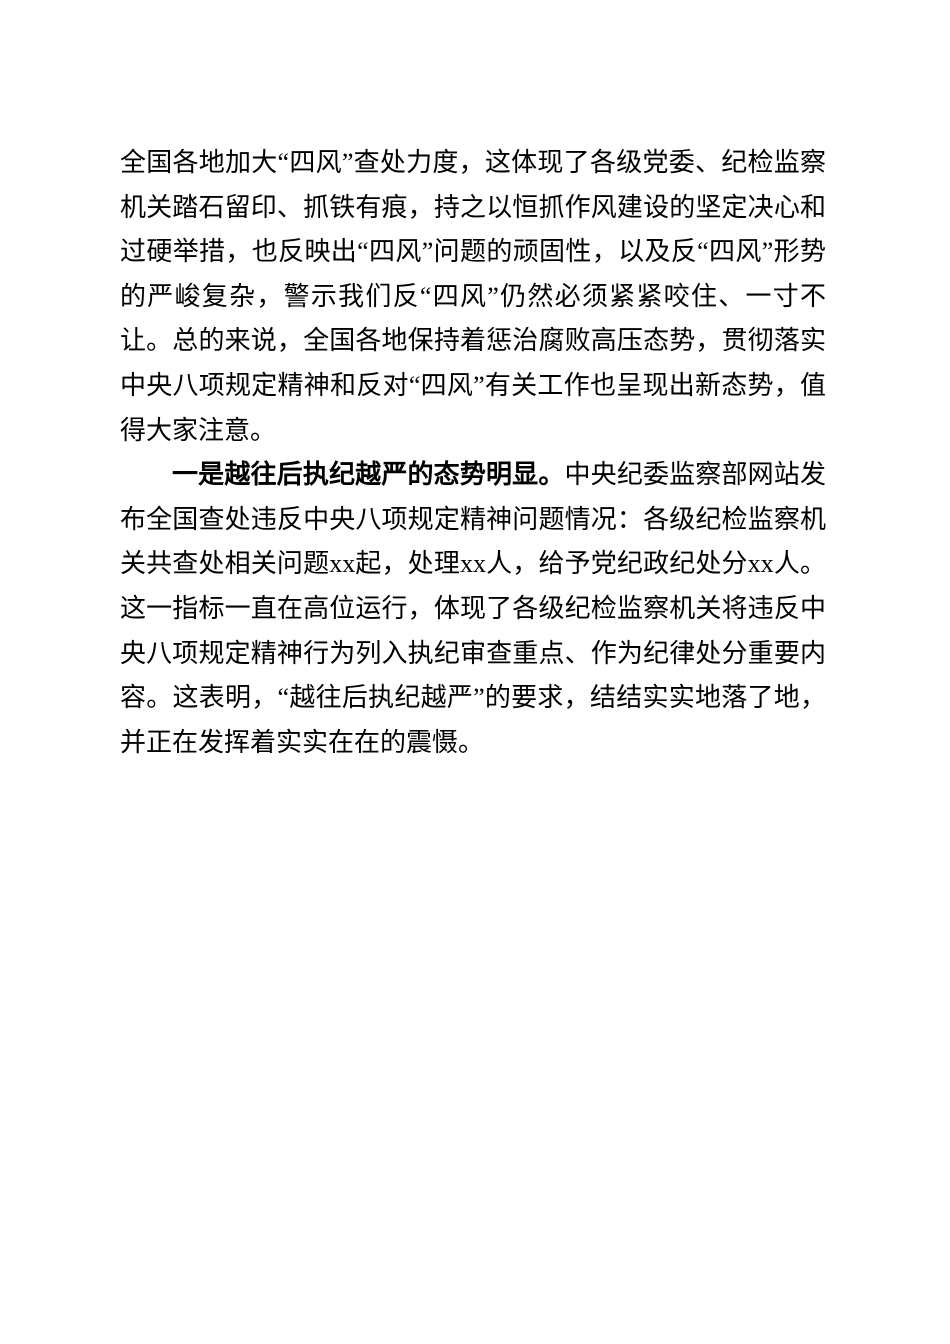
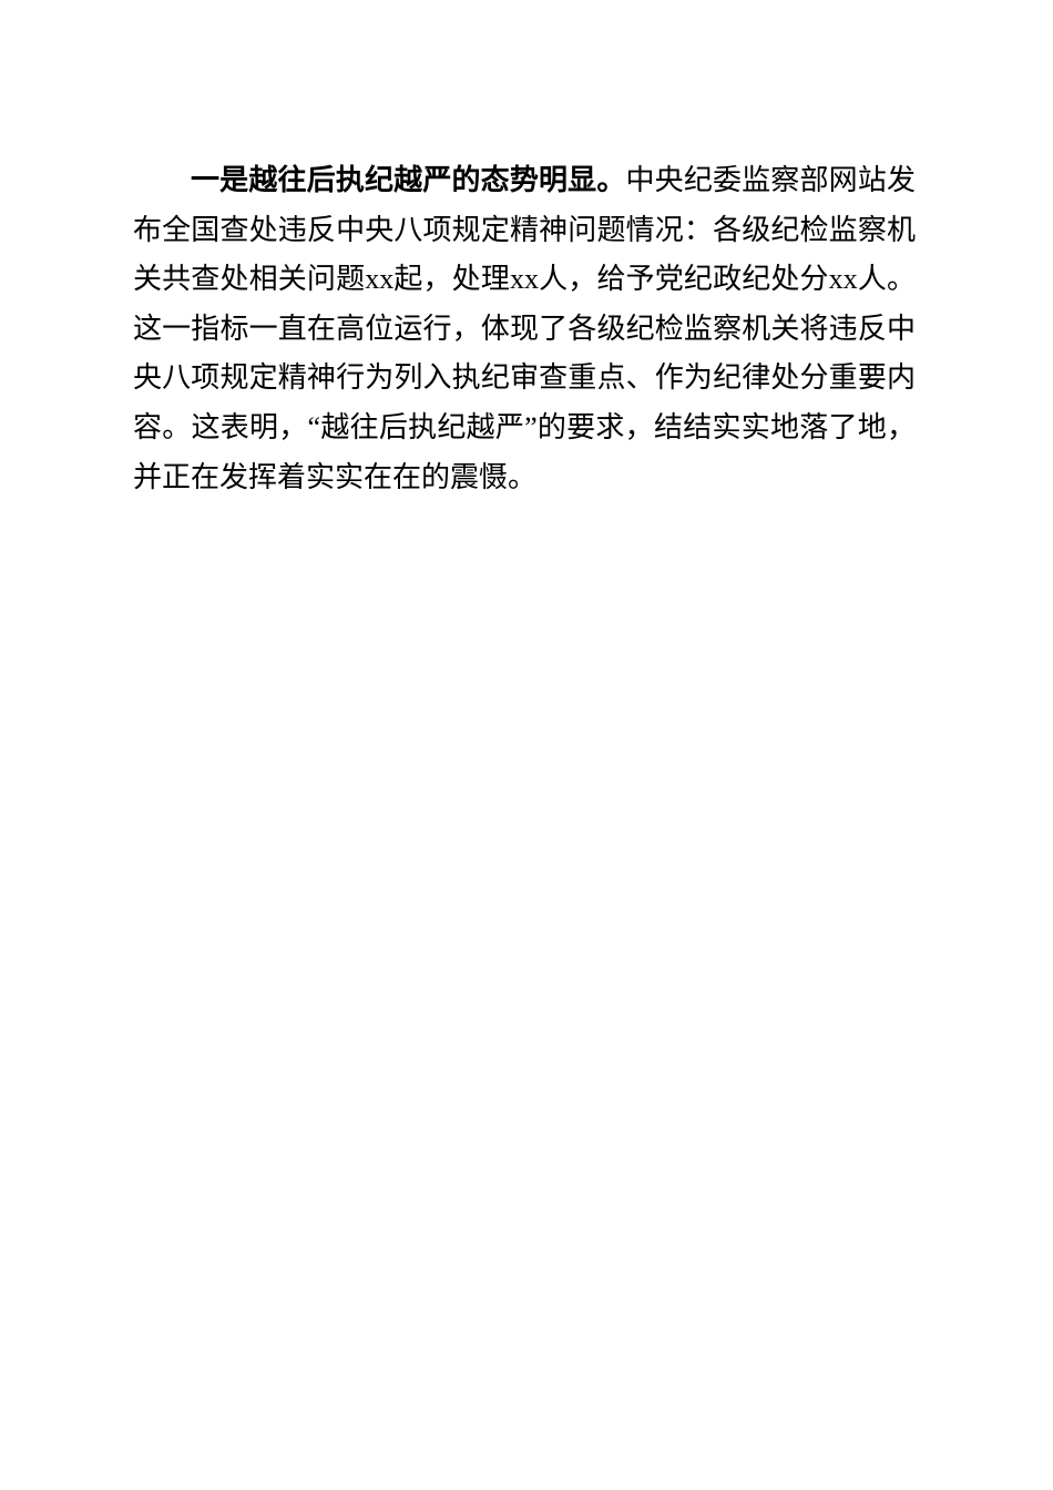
- 全国各地加大“四风”查处力度，这体现了各级党委、纪检监察机关踏石留印、抓铁有痕，持之以恒抓作风建设的坚定决心和过硬举措，也反映出“四风”问题的顽固性，以及反“四风”形势的严峻复杂，警示我们反“四风”仍然必须紧紧咬住、一寸不让。总的来说，全国各地保持着惩治腐败高压态势，贯彻落实中央八项规定精神和反对“四风”有关工作也呈现出新态势，值得大家注意。
  一是越往后执纪越严的态势明显。中央纪委监察部网站发布全国查处违反中央八项规定精神问题情况：各级纪检监察机关共查处相关问题xx起，处理xx人，给予党纪政纪处分xx人。这一指标一直在高位运行，体现了各级纪检监察机关将违反中央八项规定精神行为列入执纪审查重点、作为纪律处分重要内容。这表明，“越往后执纪越严”的要求，结结实实地落了地，并正在发挥着实实在在的震慑。
